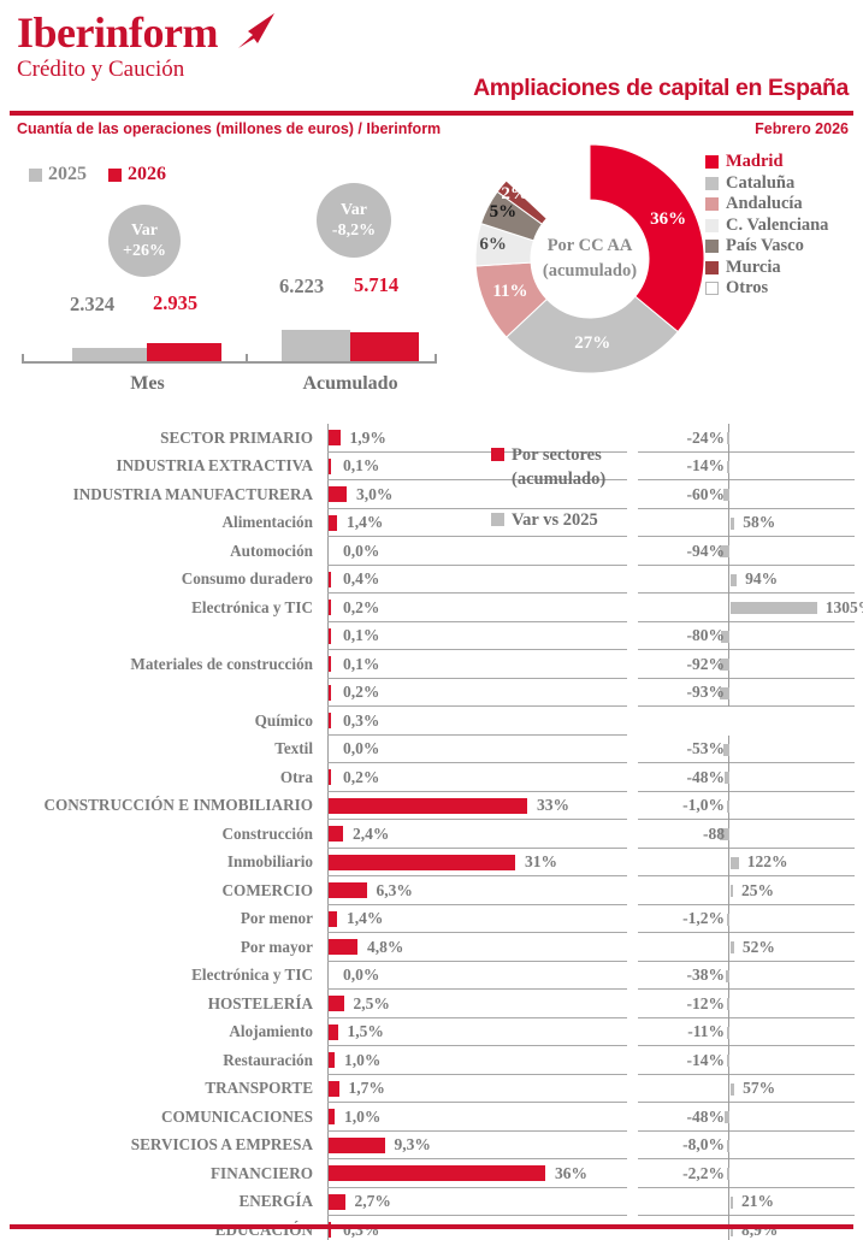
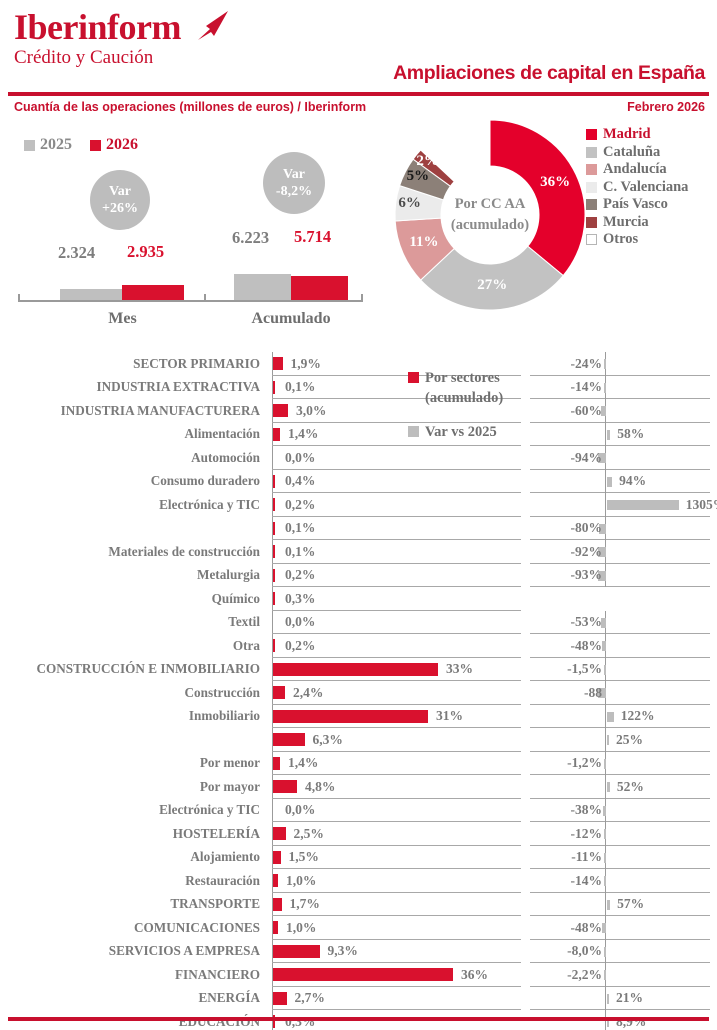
  Iberinform
  Crédito y Caución
  Ampliaciones de capital en España
  Cuantía de las operaciones (millones de euros) / Iberinform
  Febrero 2026
  2025
  2026
  2.324
  2.935
  Mes
  Var
  +26%
  6.223
  5.714
  Acumulado
  Var
  -8,2%
  Por CC AA
  (acumulado)
  36%
  27%
  11%
  6%
  5%
  2%
  Madrid
  Cataluña
  Andalucía
  C. Valenciana
  País Vasco
  Murcia
  Otros
  SECTOR PRIMARIO
  1,9%
  -24%
  INDUSTRIA EXTRACTIVA
  0,1%
  -14%
  INDUSTRIA MANUFACTURERA
  3,0%
  -60%
  Alimentación
  1,4%
  58%
  Automoción
  0,0%
  -94%
  Consumo duradero
  0,4%
  94%
  Electrónica y TIC
  0,2%
  1305
  0,1%
  -80%
  Materiales de construcción
  0,1%
  -92%
+ Metalurgia
  0,2%
  -93%
  Químico
  0,3%
  Textil
  0,0%
  -53%
  Otra
  0,2%
  -48%
  CONSTRUCCIÓN E INMOBILIARIO
  33%
- -1,0%
+ -1,5%
  Construcción
  2,4%
  -88
  Inmobiliario
  31%
  122%
- COMERCIO
  6,3%
  25%
  Por menor
  1,4%
  -1,2%
  Por mayor
  4,8%
  52%
  Electrónica y TIC
  0,0%
  -38%
  HOSTELERÍA
  2,5%
  -12%
  Alojamiento
  1,5%
  -11%
  Restauración
  1,0%
  -14%
  TRANSPORTE
  1,7%
  57%
  COMUNICACIONES
  1,0%
  -48%
  SERVICIOS A EMPRESA
  9,3%
  -8,0%
  FINANCIERO
  36%
  -2,2%
  ENERGÍA
  2,7%
  21%
  EDUCACIÓN
  0,3%
  8,9%
  Por sectores
  (acumulado)
  Var vs 2025
